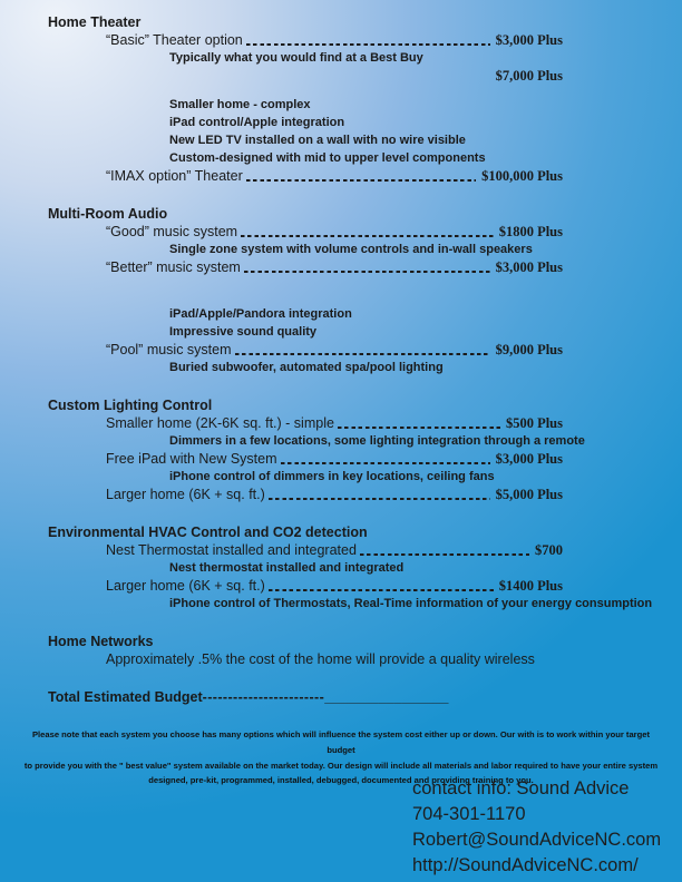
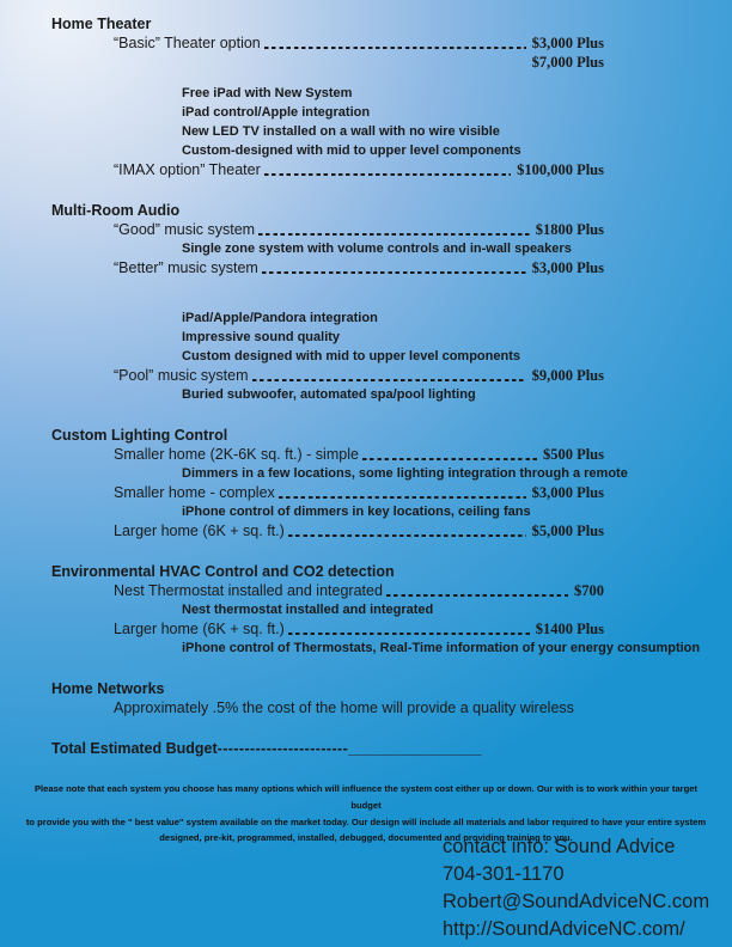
  Home Theater
  “Basic” Theater option
  $3,000 Plus
- Typically what you would find at a Best Buy
  $7,000 Plus
- Smaller home - complex
+ Free iPad with New System
  iPad control/Apple integration
  New LED TV installed on a wall with no wire visible
  Custom-designed with mid to upper level components
  “IMAX option” Theater
  $100,000 Plus
  Multi-Room Audio
  “Good” music system
  $1800 Plus
  Single zone system with volume controls and in-wall speakers
  “Better” music system
  $3,000 Plus
  iPad/Apple/Pandora integration
  Impressive sound quality
+ Custom designed with mid to upper level components
  “Pool” music system
  $9,000 Plus
  Buried subwoofer, automated spa/pool lighting
  Custom Lighting Control
  Smaller home (2K-6K sq. ft.) - simple
  $500 Plus
  Dimmers in a few locations, some lighting integration through a remote
- Free iPad with New System
+ Smaller home - complex
  $3,000 Plus
  iPhone control of dimmers in key locations, ceiling fans
  Larger home (6K + sq. ft.)
  $5,000 Plus
  Environmental HVAC Control and CO2 detection
  Nest Thermostat installed and integrated
  $700
  Nest thermostat installed and integrated
  Larger home (6K + sq. ft.)
  $1400 Plus
  iPhone control of Thermostats, Real-Time information of your energy consumption
  Home Networks
  Approximately .5% the cost of the home will provide a quality wireless
  Total Estimated Budget------------------------________________
  Please note that each system you choose has many options which will influence the system cost either up or down. Our with is to work within your target budget
  to provide you with the " best value" system available on the market today. Our design will include all materials and labor required to have your entire system
  designed, pre-kit, programmed, installed, debugged, documented and providing training to you.
  contact info: Sound Advice
  704-301-1170
  Robert@SoundAdviceNC.com
  http://SoundAdviceNC.com/
